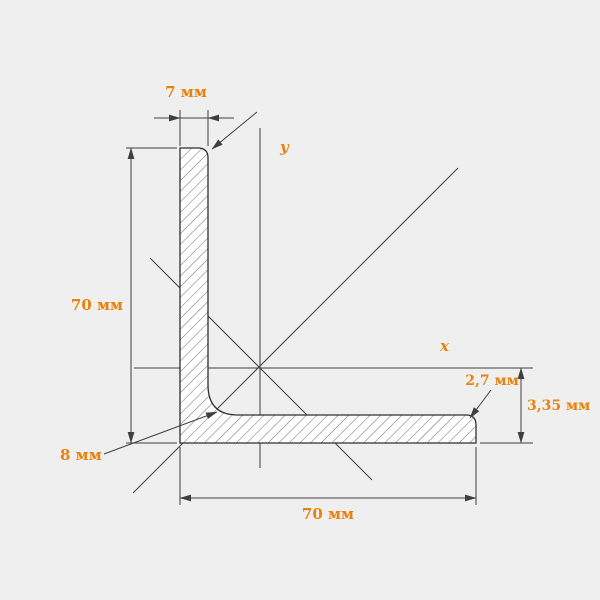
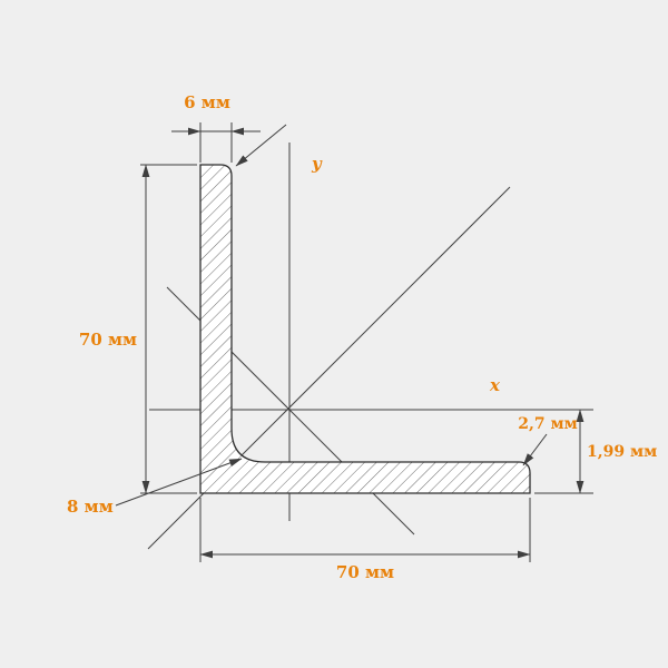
  y
  x
- 7 мм
+ 6 мм
  70 мм
  70 мм
- 3,35 мм
+ 1,99 мм
  2,7 мм
  8 мм
